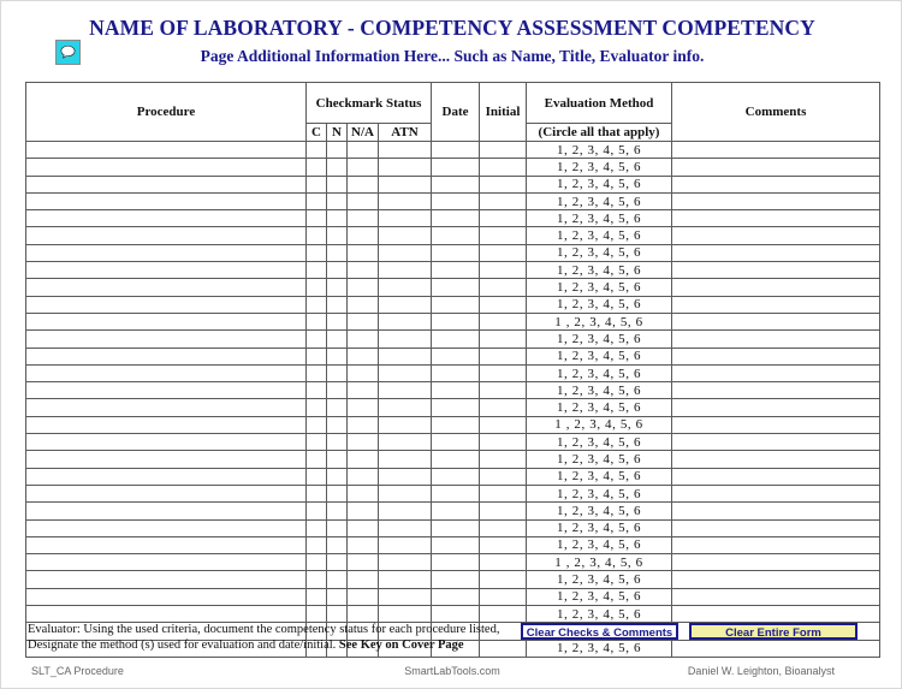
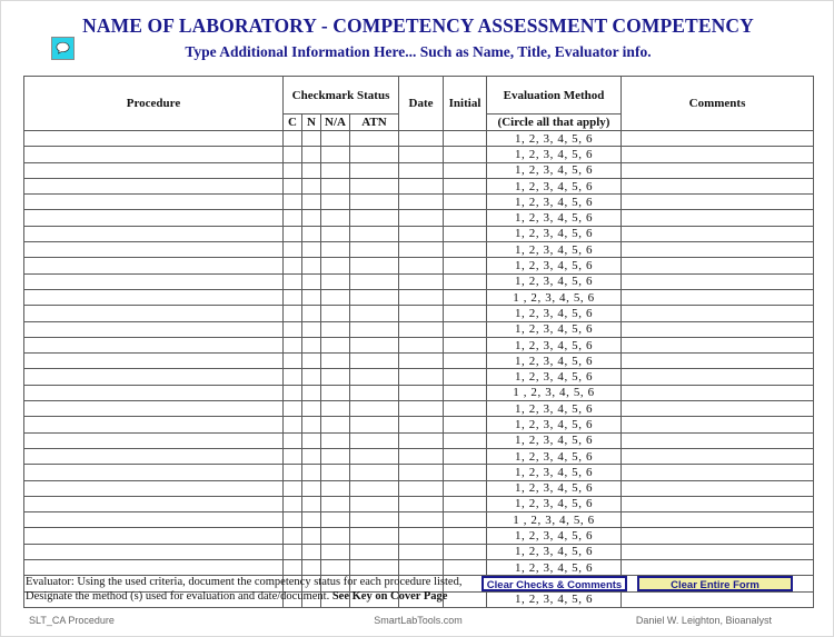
  NAME OF LABORATORY - COMPETENCY ASSESSMENT COMPETENCY
- Page Additional Information Here... Such as Name, Title, Evaluator info.
+ Type Additional Information Here... Such as Name, Title, Evaluator info.
  Procedure	Checkmark Status	Date	Initial	Evaluation Method	Comments
  C	N	N/A	ATN	(Circle all that apply)
  							1, 2, 3, 4, 5, 6
  							1, 2, 3, 4, 5, 6
  							1, 2, 3, 4, 5, 6
  							1, 2, 3, 4, 5, 6
  							1, 2, 3, 4, 5, 6
  							1, 2, 3, 4, 5, 6
  							1, 2, 3, 4, 5, 6
  							1, 2, 3, 4, 5, 6
  							1, 2, 3, 4, 5, 6
  							1, 2, 3, 4, 5, 6
  							1 , 2, 3, 4, 5, 6
  							1, 2, 3, 4, 5, 6
  							1, 2, 3, 4, 5, 6
  							1, 2, 3, 4, 5, 6
  							1, 2, 3, 4, 5, 6
  							1, 2, 3, 4, 5, 6
  							1 , 2, 3, 4, 5, 6
  							1, 2, 3, 4, 5, 6
  							1, 2, 3, 4, 5, 6
  							1, 2, 3, 4, 5, 6
  							1, 2, 3, 4, 5, 6
  							1, 2, 3, 4, 5, 6
  							1, 2, 3, 4, 5, 6
  							1, 2, 3, 4, 5, 6
  							1 , 2, 3, 4, 5, 6
  							1, 2, 3, 4, 5, 6
  							1, 2, 3, 4, 5, 6
  							1, 2, 3, 4, 5, 6
  							1, 2, 3, 4, 5, 6
  Evaluator: Using the used criteria, document the competency status for each procedure listed,
- Designate the method (s) used for evaluation and date/initial. See Key on Cover Page
+ Designate the method (s) used for evaluation and date/document. See Key on Cover Page
  Clear Checks & Comments
  Clear Entire Form
  SLT_CA Procedure
  SmartLabTools.com
  Daniel W. Leighton, Bioanalyst
